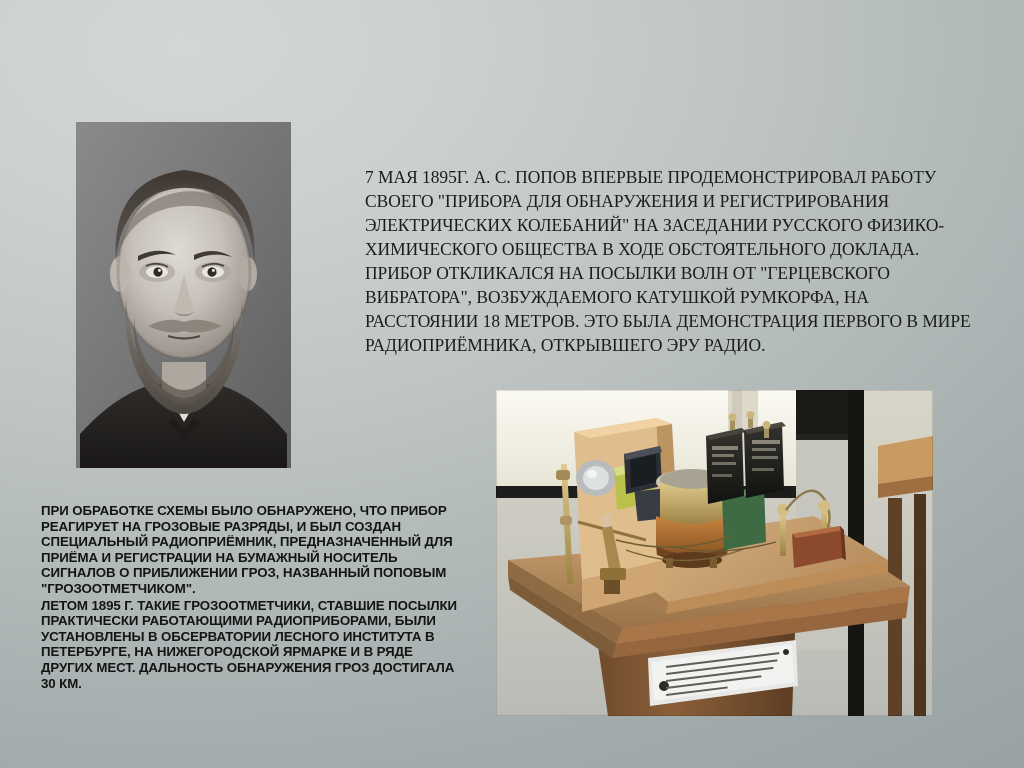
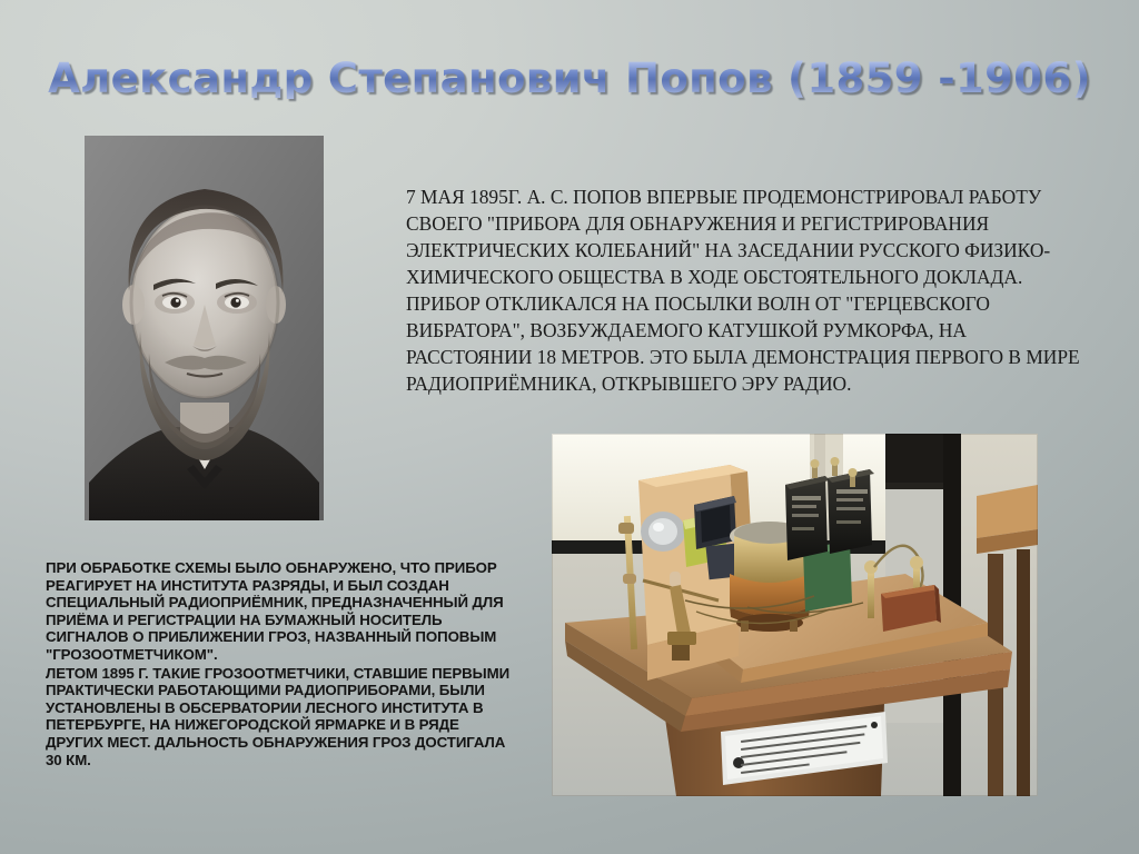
+ Александр Степанович Попов (1859 -1906)
  7 МАЯ 1895Г. А. С. ПОПОВ ВПЕРВЫЕ ПРОДЕМОНСТРИРОВАЛ РАБОТУ СВОЕГО "ПРИБОРА ДЛЯ ОБНАРУЖЕНИЯ И РЕГИСТРИРОВАНИЯ ЭЛЕКТРИЧЕСКИХ КОЛЕБАНИЙ" НА ЗАСЕДАНИИ РУССКОГО ФИЗИКО-ХИМИЧЕСКОГО ОБЩЕСТВА В ХОДЕ ОБСТОЯТЕЛЬНОГО ДОКЛАДА. ПРИБОР ОТКЛИКАЛСЯ НА ПОСЫЛКИ ВОЛН ОТ "ГЕРЦЕВСКОГО ВИБРАТОРА", ВОЗБУЖДАЕМОГО КАТУШКОЙ РУМКОРФА, НА РАССТОЯНИИ 18 МЕТРОВ. ЭТО БЫЛА ДЕМОНСТРАЦИЯ ПЕРВОГО В МИРЕ РАДИОПРИЁМНИКА, ОТКРЫВШЕГО ЭРУ РАДИО.
- ПРИ ОБРАБОТКЕ СХЕМЫ БЫЛО ОБНАРУЖЕНО, ЧТО ПРИБОР РЕАГИРУЕТ НА ГРОЗОВЫЕ РАЗРЯДЫ, И БЫЛ СОЗДАН СПЕЦИАЛЬНЫЙ РАДИОПРИЁМНИК, ПРЕДНАЗНАЧЕННЫЙ ДЛЯ ПРИЁМА И РЕГИСТРАЦИИ НА БУМАЖНЫЙ НОСИТЕЛЬ СИГНАЛОВ О ПРИБЛИЖЕНИИ ГРОЗ, НАЗВАННЫЙ ПОПОВЫМ "ГРОЗООТМЕТЧИКОМ".
+ ПРИ ОБРАБОТКЕ СХЕМЫ БЫЛО ОБНАРУЖЕНО, ЧТО ПРИБОР РЕАГИРУЕТ НА ИНСТИТУТА РАЗРЯДЫ, И БЫЛ СОЗДАН СПЕЦИАЛЬНЫЙ РАДИОПРИЁМНИК, ПРЕДНАЗНАЧЕННЫЙ ДЛЯ ПРИЁМА И РЕГИСТРАЦИИ НА БУМАЖНЫЙ НОСИТЕЛЬ СИГНАЛОВ О ПРИБЛИЖЕНИИ ГРОЗ, НАЗВАННЫЙ ПОПОВЫМ "ГРОЗООТМЕТЧИКОМ".
- ЛЕТОМ 1895 Г. ТАКИЕ ГРОЗООТМЕТЧИКИ, СТАВШИЕ ПОСЫЛКИ ПРАКТИЧЕСКИ РАБОТАЮЩИМИ РАДИОПРИБОРАМИ, БЫЛИ УСТАНОВЛЕНЫ В ОБСЕРВАТОРИИ ЛЕСНОГО ИНСТИТУТА В ПЕТЕРБУРГЕ, НА НИЖЕГОРОДСКОЙ ЯРМАРКЕ И В РЯДЕ ДРУГИХ МЕСТ. ДАЛЬНОСТЬ ОБНАРУЖЕНИЯ ГРОЗ ДОСТИГАЛА 30 КМ.
+ ЛЕТОМ 1895 Г. ТАКИЕ ГРОЗООТМЕТЧИКИ, СТАВШИЕ ПЕРВЫМИ ПРАКТИЧЕСКИ РАБОТАЮЩИМИ РАДИОПРИБОРАМИ, БЫЛИ УСТАНОВЛЕНЫ В ОБСЕРВАТОРИИ ЛЕСНОГО ИНСТИТУТА В ПЕТЕРБУРГЕ, НА НИЖЕГОРОДСКОЙ ЯРМАРКЕ И В РЯДЕ ДРУГИХ МЕСТ. ДАЛЬНОСТЬ ОБНАРУЖЕНИЯ ГРОЗ ДОСТИГАЛА 30 КМ.
